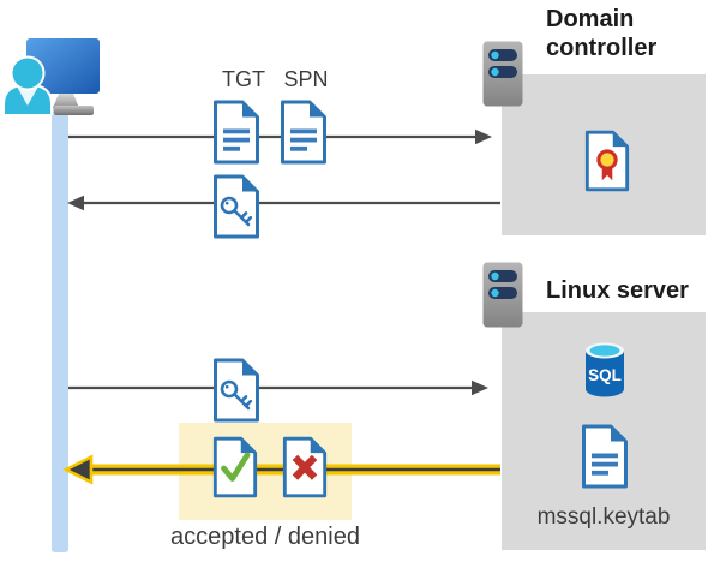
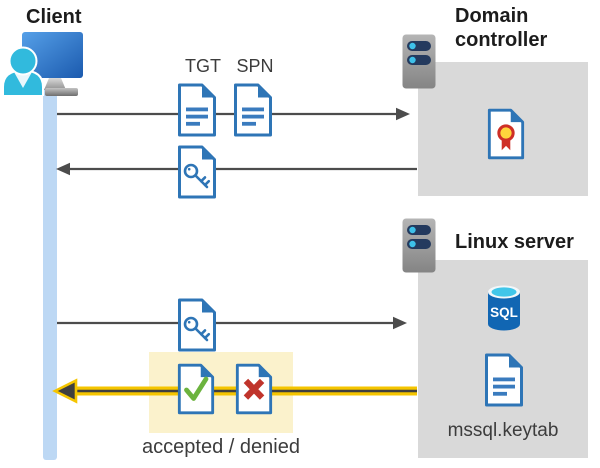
+ Client
  Domain controller
  Linux server
  SQL
  mssql.keytab
  TGT
  SPN
  accepted / denied
